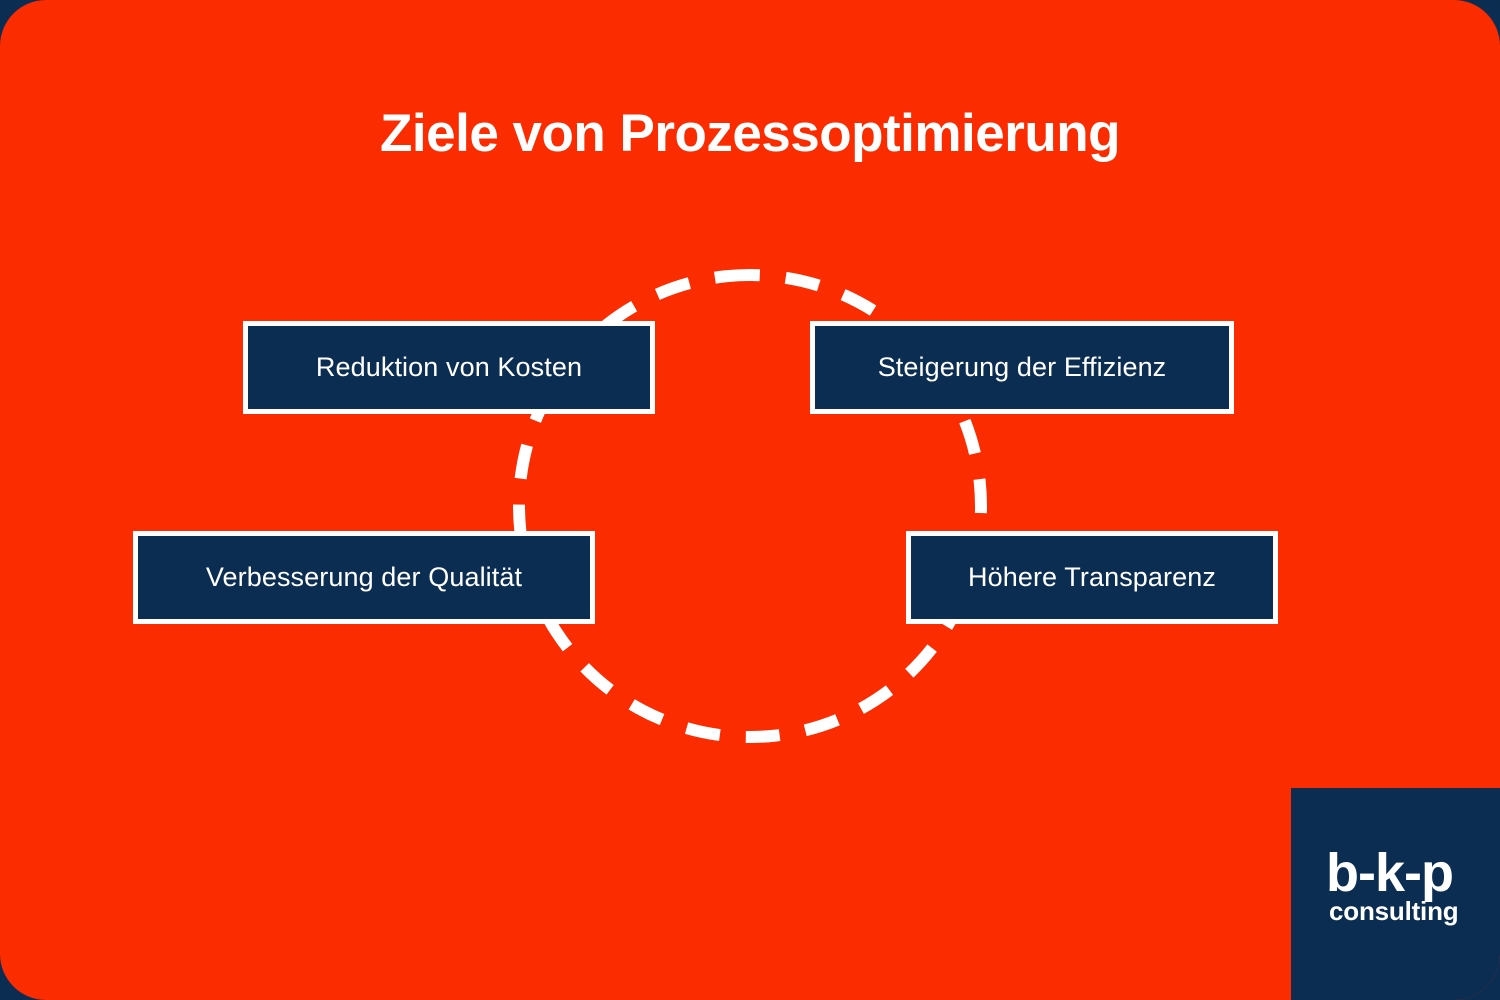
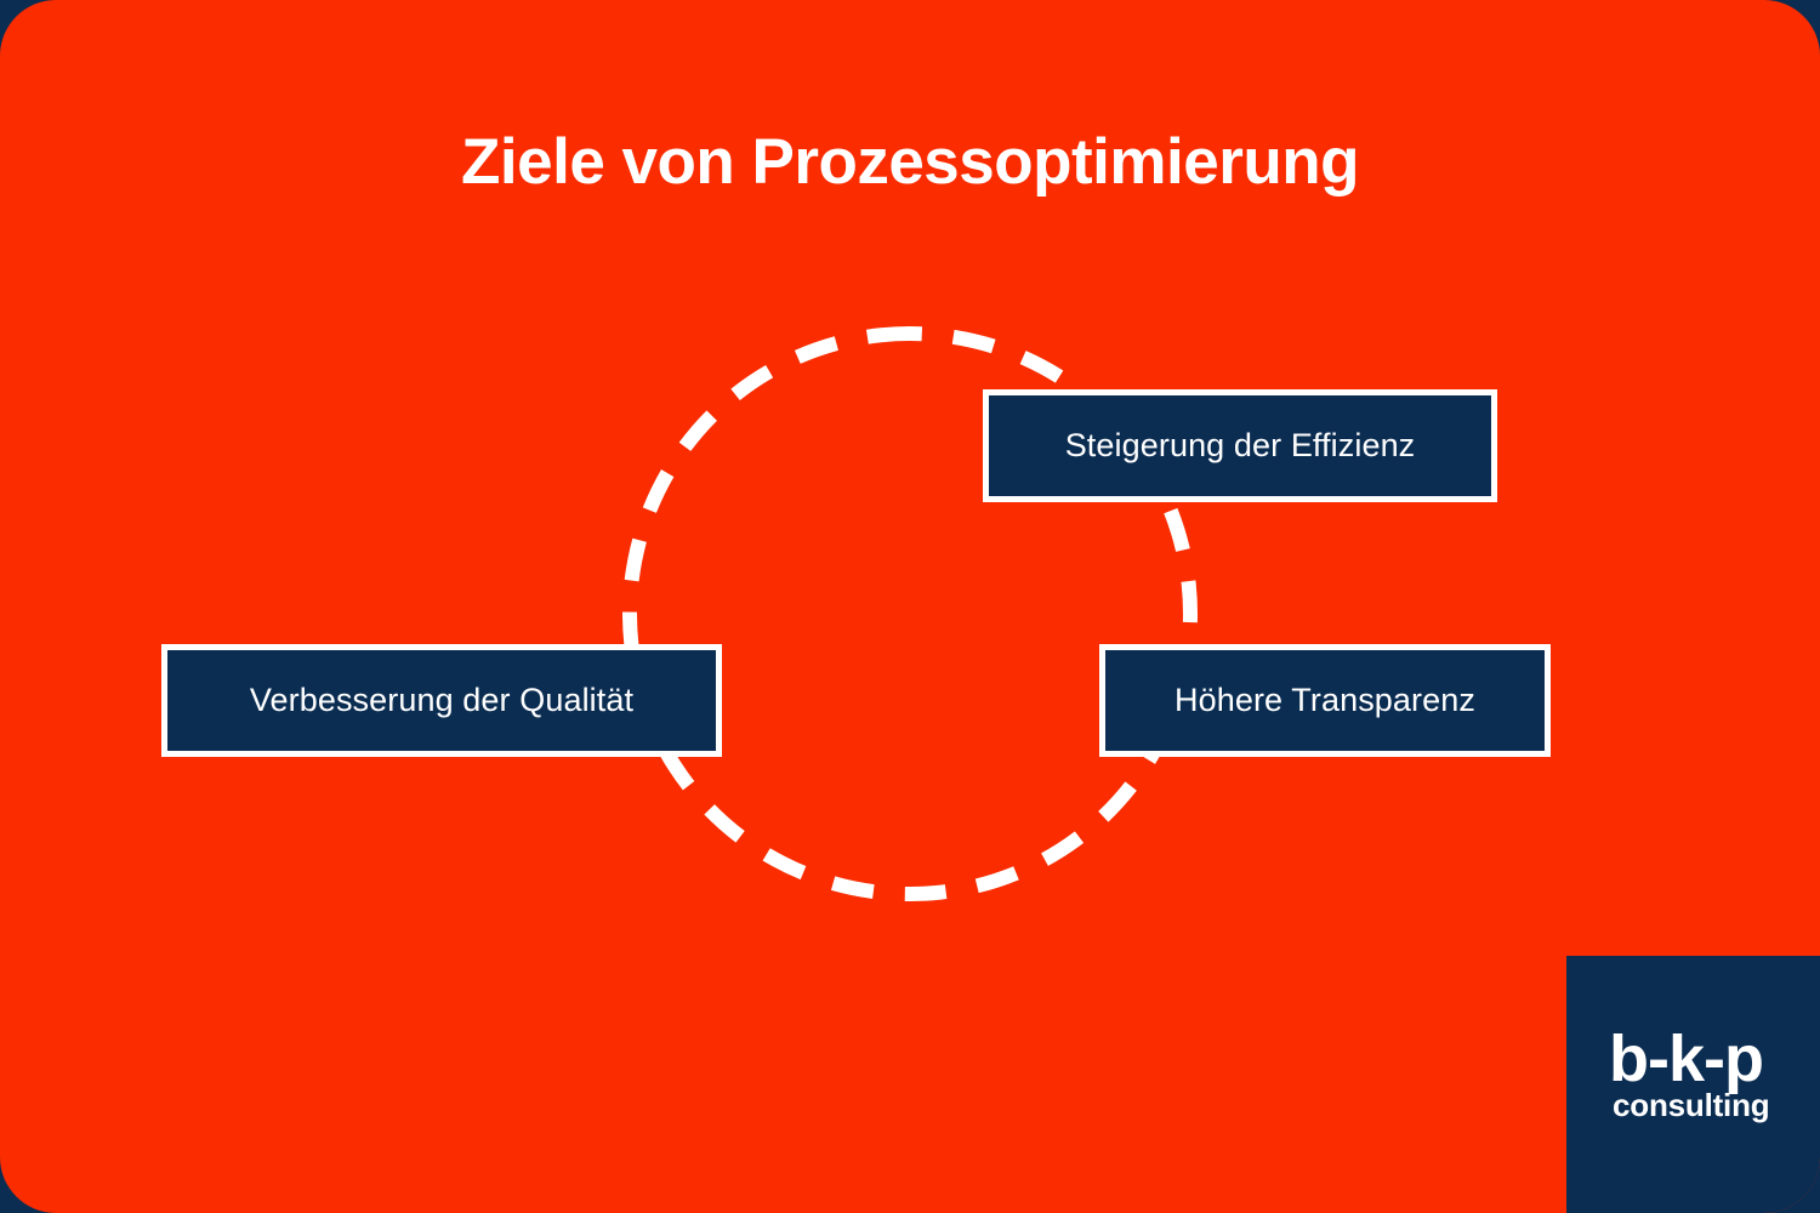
  Ziele von Prozessoptimierung
- Reduktion von Kosten
  Steigerung der Effizienz
  Verbesserung der Qualität
  Höhere Transparenz
  b-k-p
  consulting
